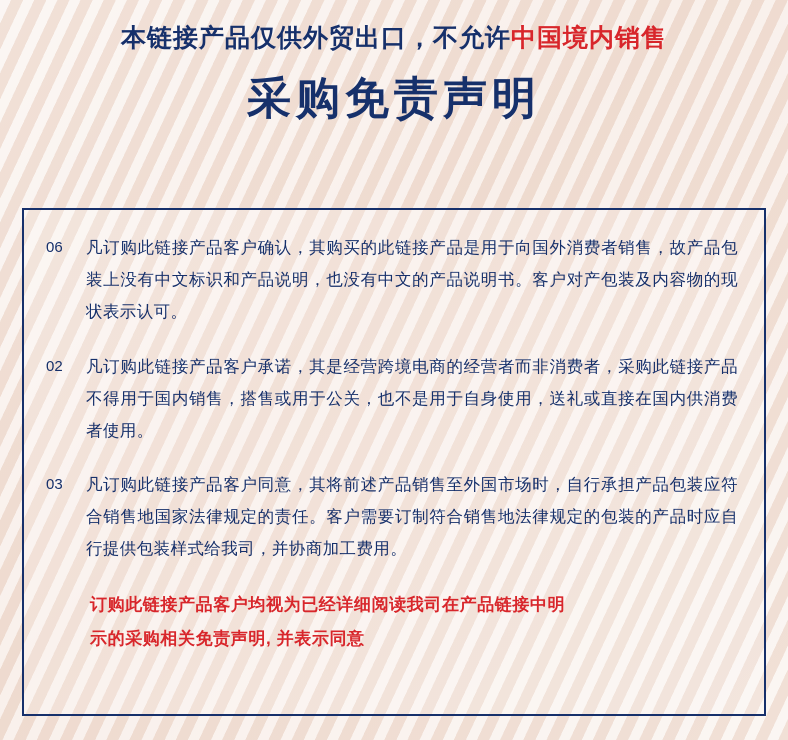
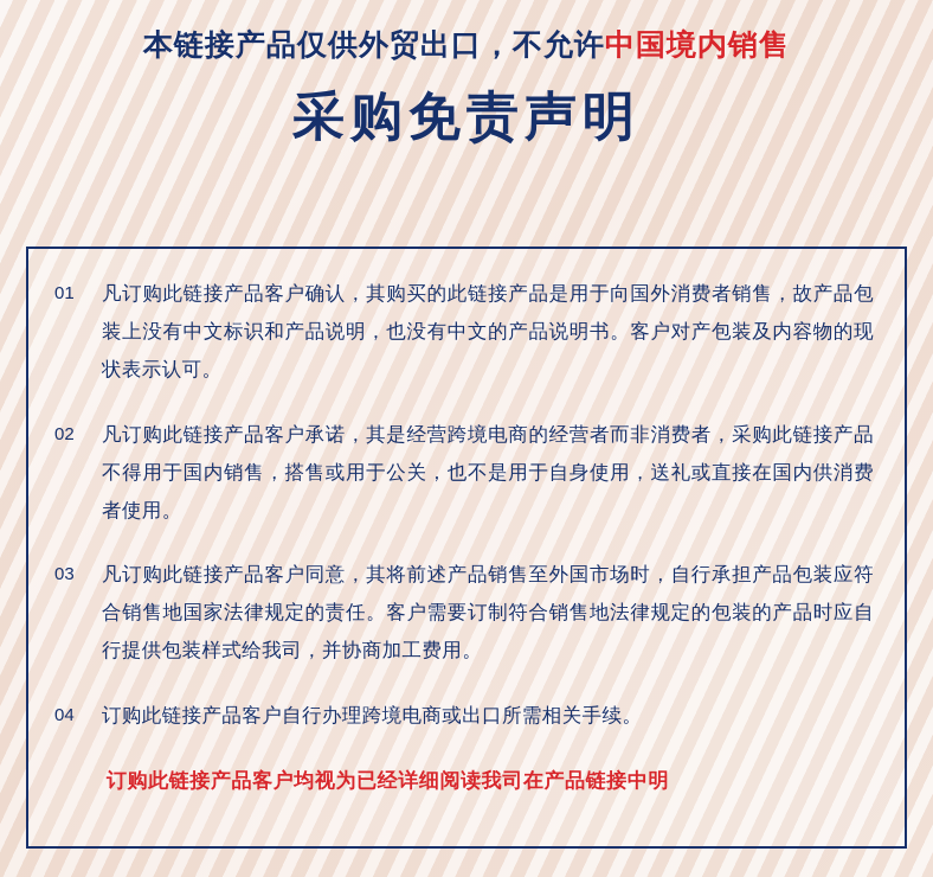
  本链接产品仅供外贸出口，不允许中国境内销售
  采购免责声明
- 06
+ 01
  凡订购此链接产品客户确认，其购买的此链接产品是用于向国外消费者销售，故产品包装上没有中文标识和产品说明，也没有中文的产品说明书。客户对产包装及内容物的现状表示认可。
  02
  凡订购此链接产品客户承诺，其是经营跨境电商的经营者而非消费者，采购此链接产品不得用于国内销售，搭售或用于公关，也不是用于自身使用，送礼或直接在国内供消费者使用。
  03
  凡订购此链接产品客户同意，其将前述产品销售至外国市场时，自行承担产品包装应符合销售地国家法律规定的责任。客户需要订制符合销售地法律规定的包装的产品时应自行提供包装样式给我司，并协商加工费用。
+ 04
+ 订购此链接产品客户自行办理跨境电商或出口所需相关手续。
  订购此链接产品客户均视为已经详细阅读我司在产品链接中明
- 示的采购相关免责声明, 并表示同意
